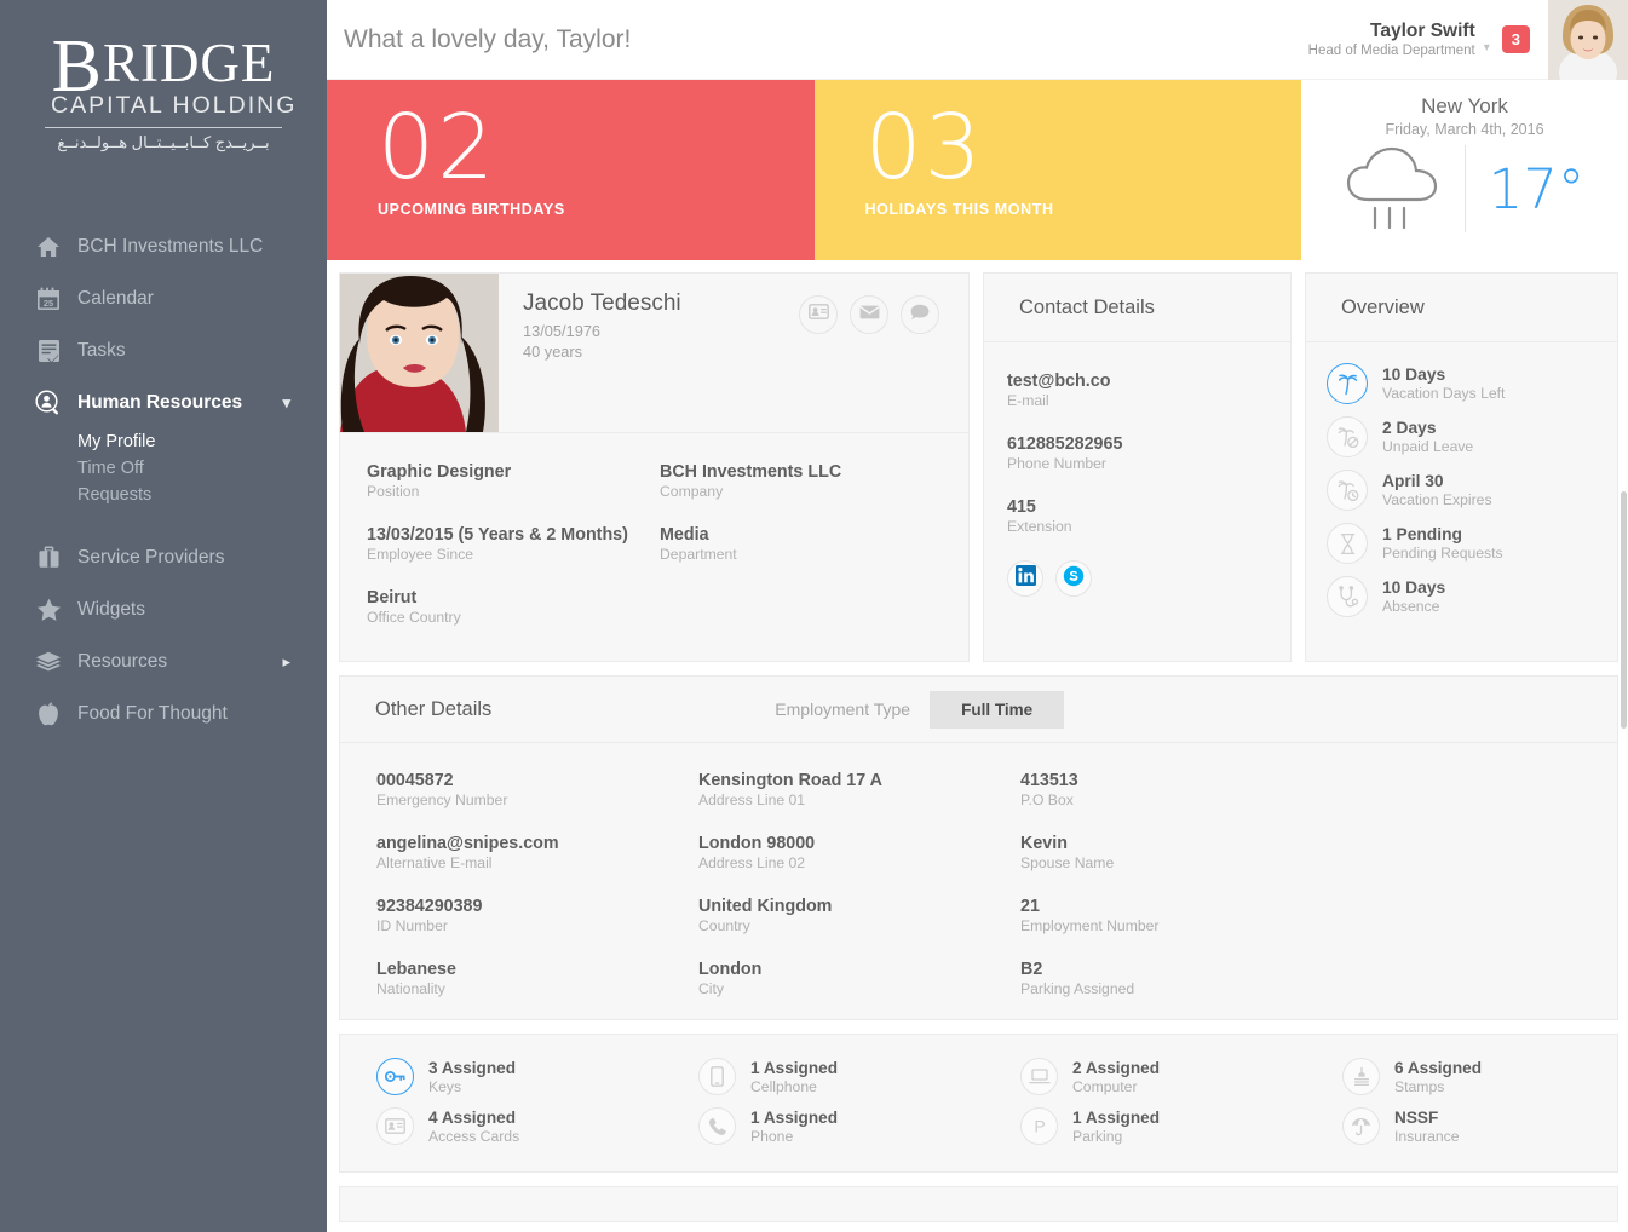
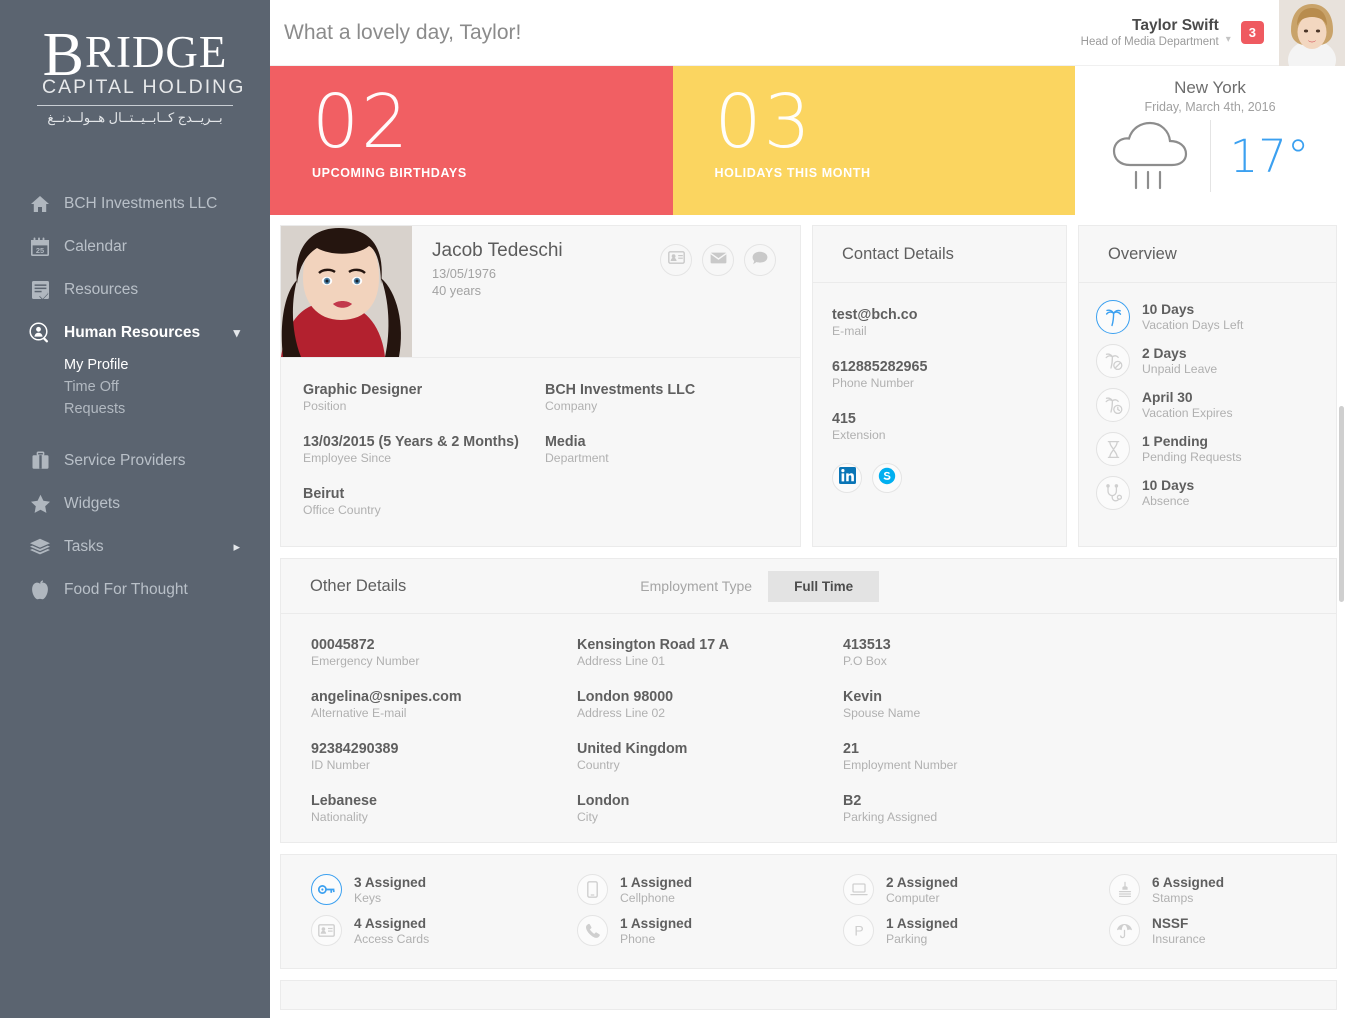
  BRIDGE
  CAPITAL HOLDING
  بــريــدج كــابــيــتــال هــولــدنــغ
  BCH Investments LLC
  25
  Calendar
- Tasks
+ Resources
  Human Resources
  ▾
  My Profile
  Time Off
  Requests
  Service Providers
  Widgets
- Resources
+ Tasks
  ▸
  Food For Thought
  What a lovely day, Taylor!
  Taylor Swift
  Head of Media Department
  ▾
  3
  02
  UPCOMING BIRTHDAYS
  03
  HOLIDAYS THIS MONTH
  New York
  Friday, March 4th, 2016
  17°
  Jacob Tedeschi
  13/05/1976
  40 years
  Graphic Designer
  Position
  13/03/2015 (5 Years & 2 Months)
  Employee Since
  Beirut
  Office Country
  BCH Investments LLC
  Company
  Media
  Department
  Contact Details
  test@bch.co
  E-mail
  612885282965
  Phone Number
  415
  Extension
  Overview
  10 Days
  Vacation Days Left
  2 Days
  Unpaid Leave
  April 30
  Vacation Expires
  1 Pending
  Pending Requests
  10 Days
  Absence
  Other Details
  Employment Type
  Full Time
  00045872
  Emergency Number
  angelina@snipes.com
  Alternative E-mail
  92384290389
  ID Number
  Lebanese
  Nationality
  Kensington Road 17 A
  Address Line 01
  London 98000
  Address Line 02
  United Kingdom
  Country
  London
  City
  413513
  P.O Box
  Kevin
  Spouse Name
  21
  Employment Number
  B2
  Parking Assigned
  3 Assigned
  Keys
  4 Assigned
  Access Cards
  1 Assigned
  Cellphone
  1 Assigned
  Phone
  2 Assigned
  Computer
  P
  1 Assigned
  Parking
  6 Assigned
  Stamps
  NSSF
  Insurance
